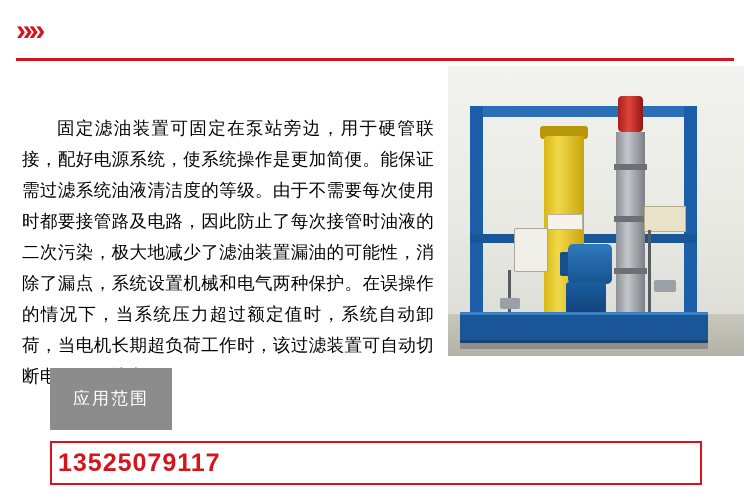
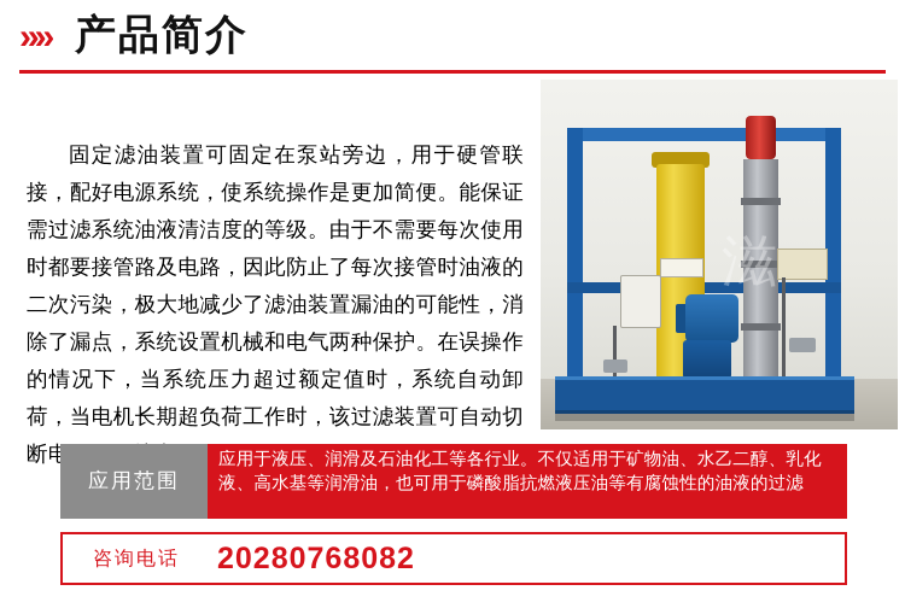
  »»
+ 产品简介
  固定滤油装置可固定在泵站旁边，用于硬管联接，配好电源系统，使系统操作是更加简便。能保证需过滤系统油液清洁度的等级。由于不需要每次使用时都要接管路及电路，因此防止了每次接管时油液的二次污染，极大地减少了滤油装置漏油的可能性，消除了漏点，系统设置机械和电气两种保护。在误操作的情况下，当系统压力超过额定值时，系统自动卸荷，当电机长期超负荷工作时，该过滤装置可自动切断电
+ 滋
  应用范围
+ 应用于液压、润滑及石油化工等各行业。不仅适用于矿物油、水乙二醇、乳化液、高水基等润滑油，也可用于磷酸脂抗燃液压油等有腐蚀性的油液的过滤
+ 咨询电话
- 13525079117
+ 20280768082
